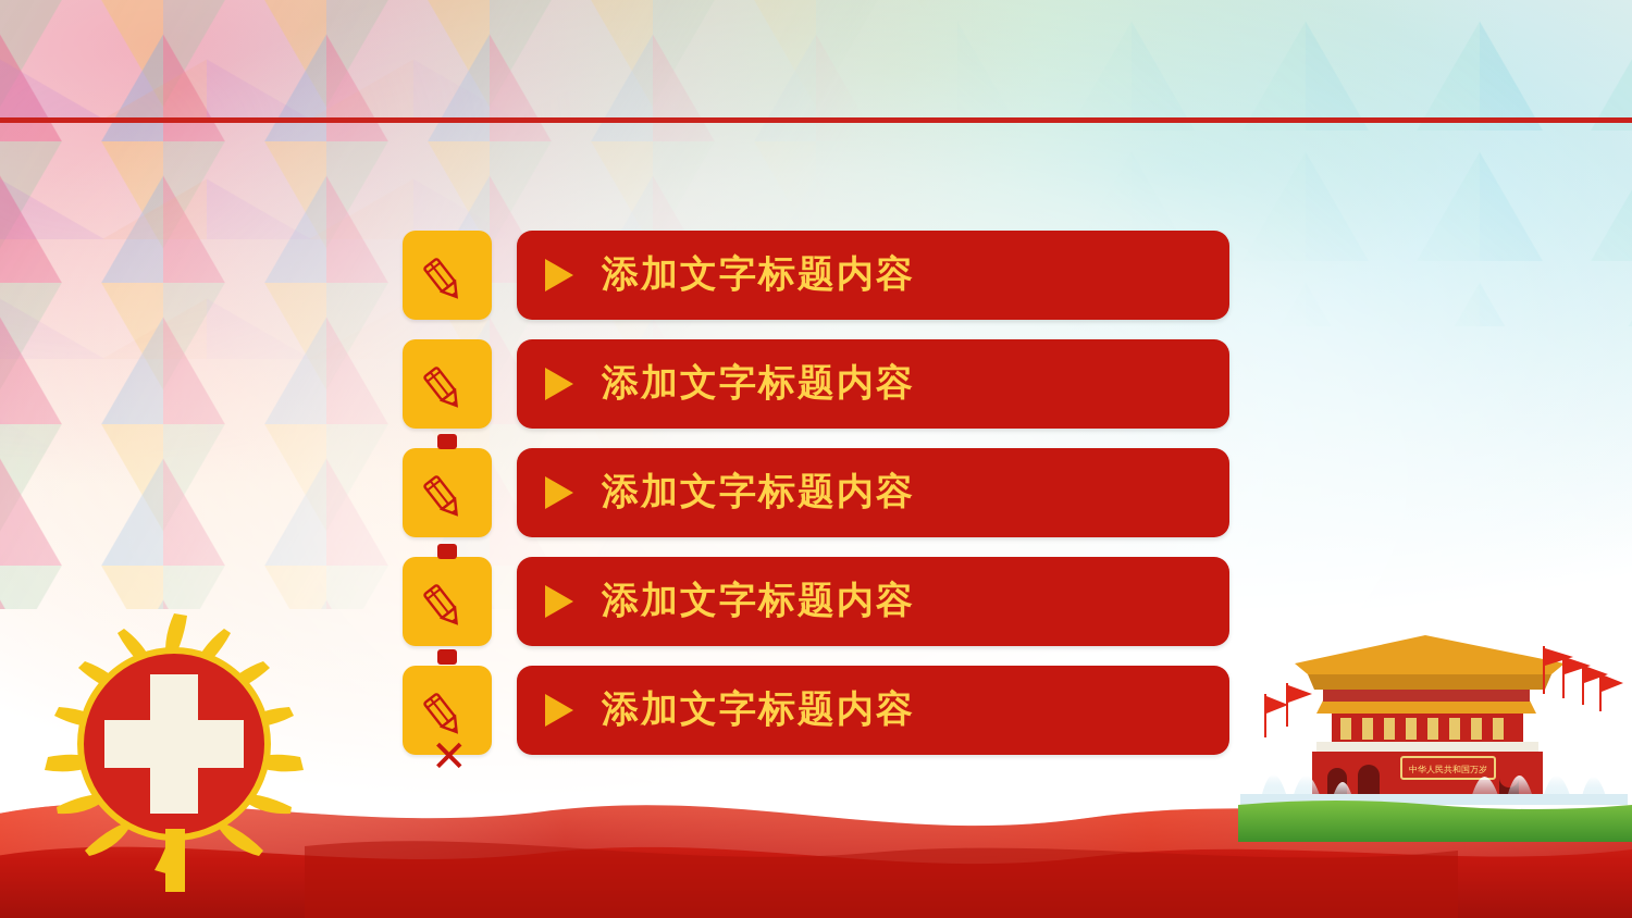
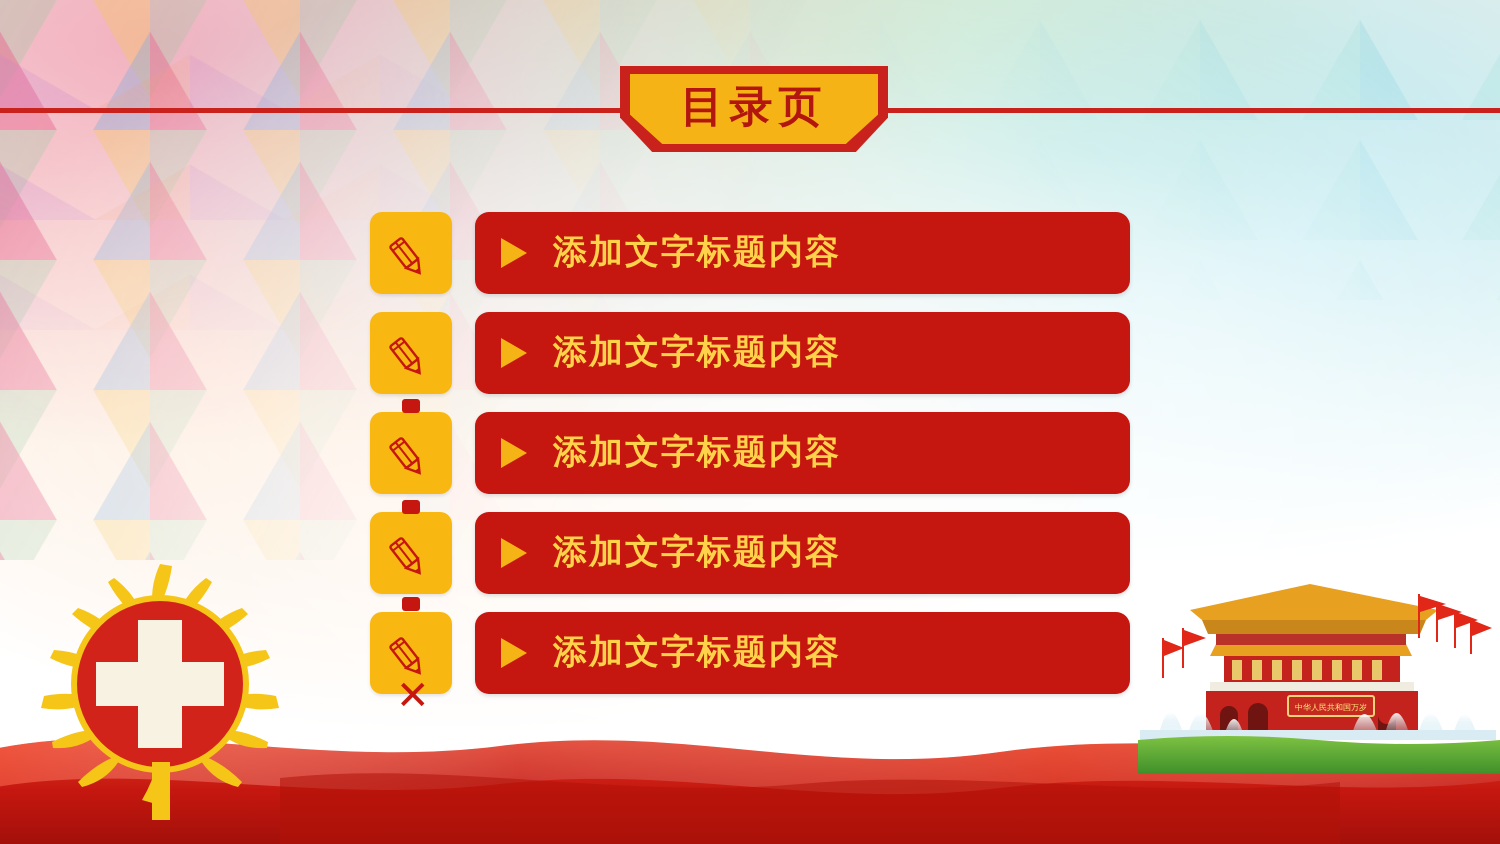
+ 目录页
  添加文字标题内容
  添加文字标题内容
  添加文字标题内容
  添加文字标题内容
  添加文字标题内容
  ✕
  中华人民共和国万岁
